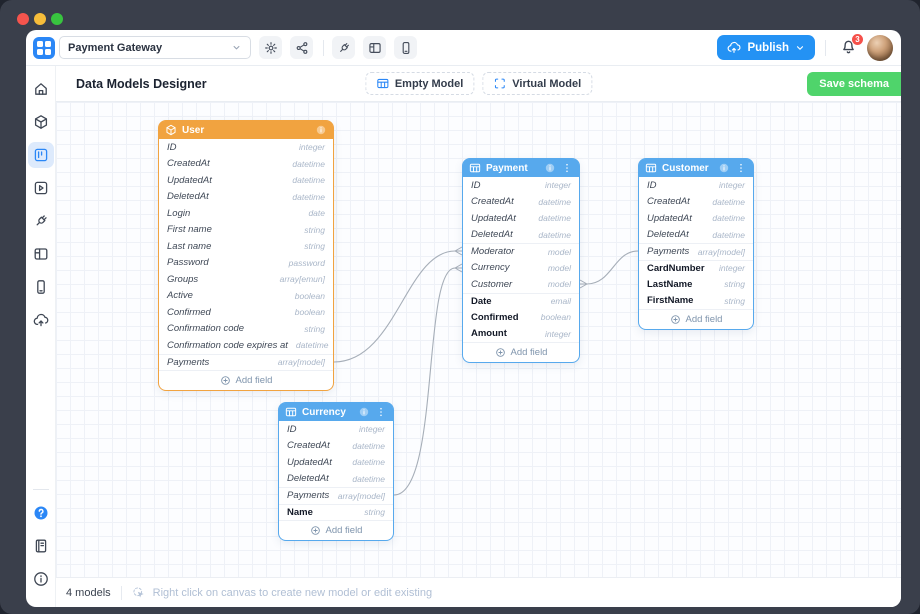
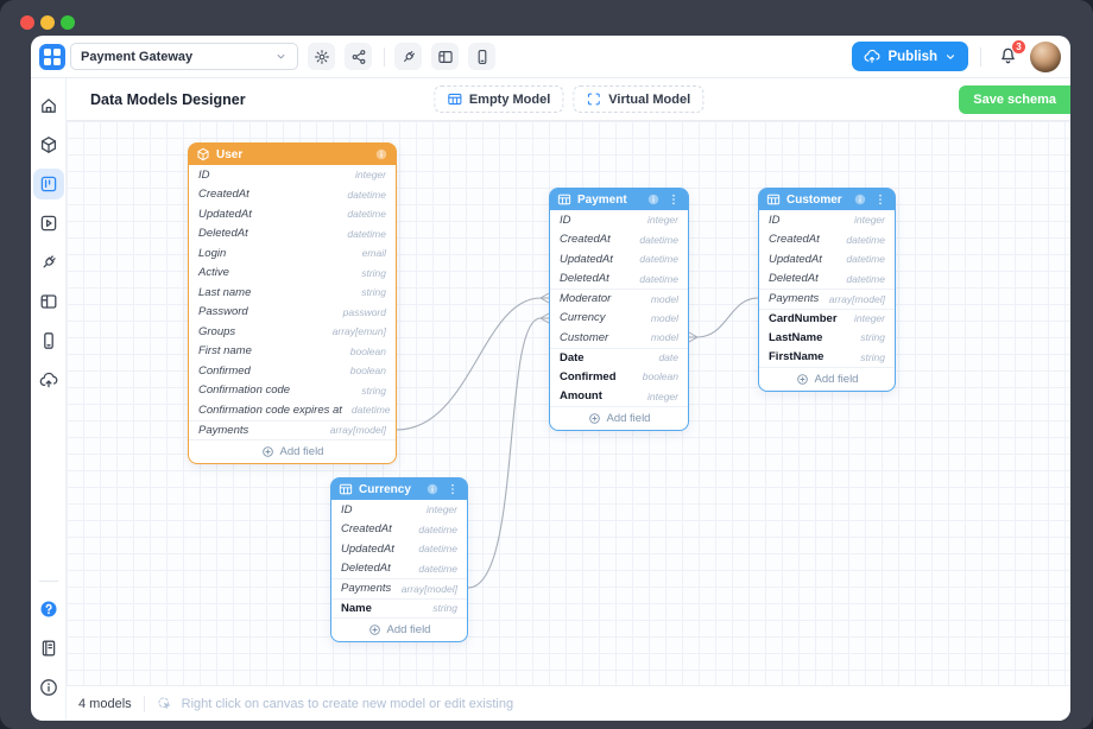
  Payment Gateway
  Publish
  3
  Data Models Designer
  Empty Model
  Virtual Model
  Save schema
  User
  ID
  integer
  CreatedAt
  datetime
  UpdatedAt
  datetime
  DeletedAt
  datetime
  Login
- date
+ email
- First name
+ Active
  string
  Last name
  string
  Password
  password
  Groups
  array[emun]
- Active
+ First name
  boolean
  Confirmed
  boolean
  Confirmation code
  string
  Confirmation code expires at
  datetime
  Payments
  array[model]
  Add field
  Payment
  ID
  integer
  CreatedAt
  datetime
  UpdatedAt
  datetime
  DeletedAt
  datetime
  Moderator
  model
  Currency
  model
  Customer
  model
  Date
- email
+ date
  Confirmed
  boolean
  Amount
  integer
  Add field
  Customer
  ID
  integer
  CreatedAt
  datetime
  UpdatedAt
  datetime
  DeletedAt
  datetime
  Payments
  array[model]
  CardNumber
  integer
  LastName
  string
  FirstName
  string
  Add field
  Currency
  ID
  integer
  CreatedAt
  datetime
  UpdatedAt
  datetime
  DeletedAt
  datetime
  Payments
  array[model]
  Name
  string
  Add field
  4 models
  Right click on canvas to create new model or edit existing
